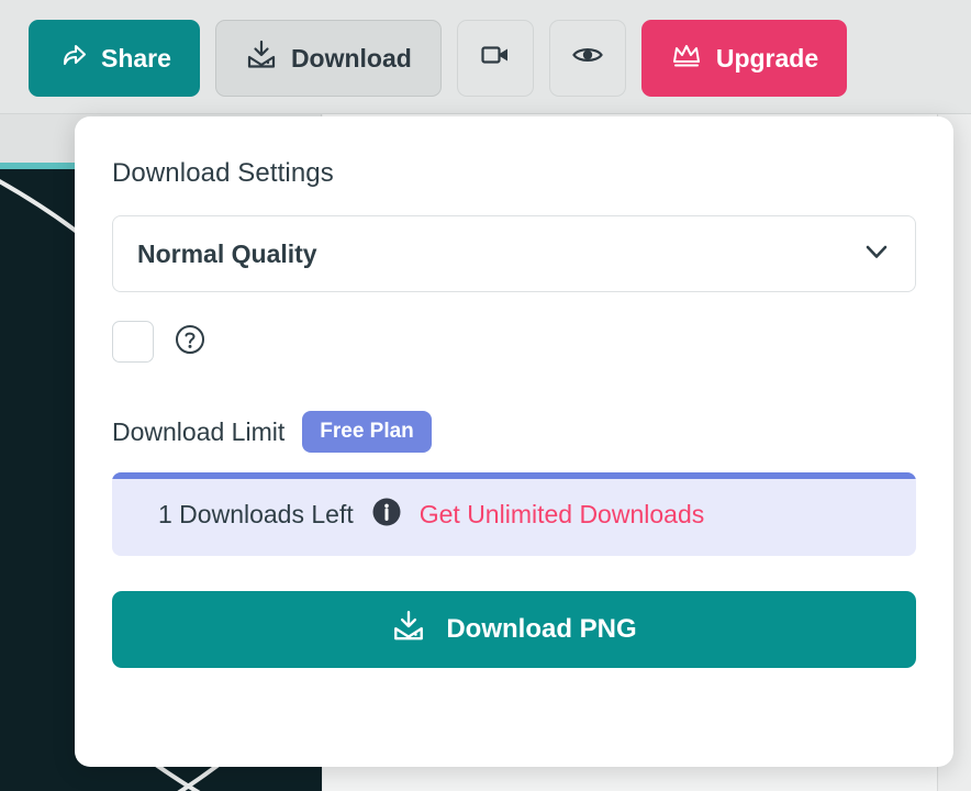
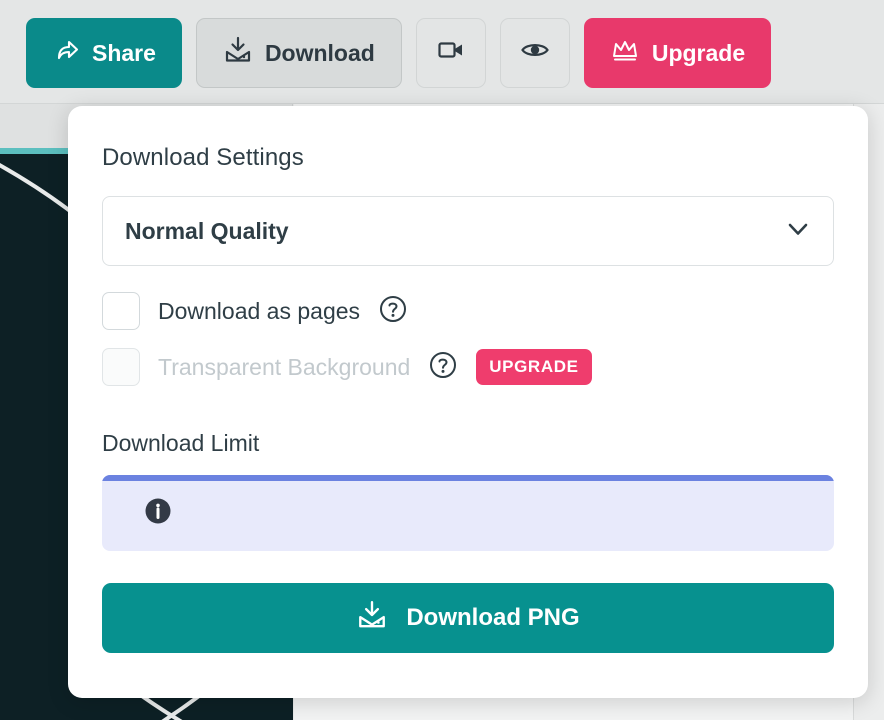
  Share
  Download
  Upgrade
  Download Settings
  Normal Quality
+ Download as pages
+ Transparent Background
+ UPGRADE
  Download Limit
- Free Plan
- 1 Downloads Left
- Get Unlimited Downloads
  Download PNG
